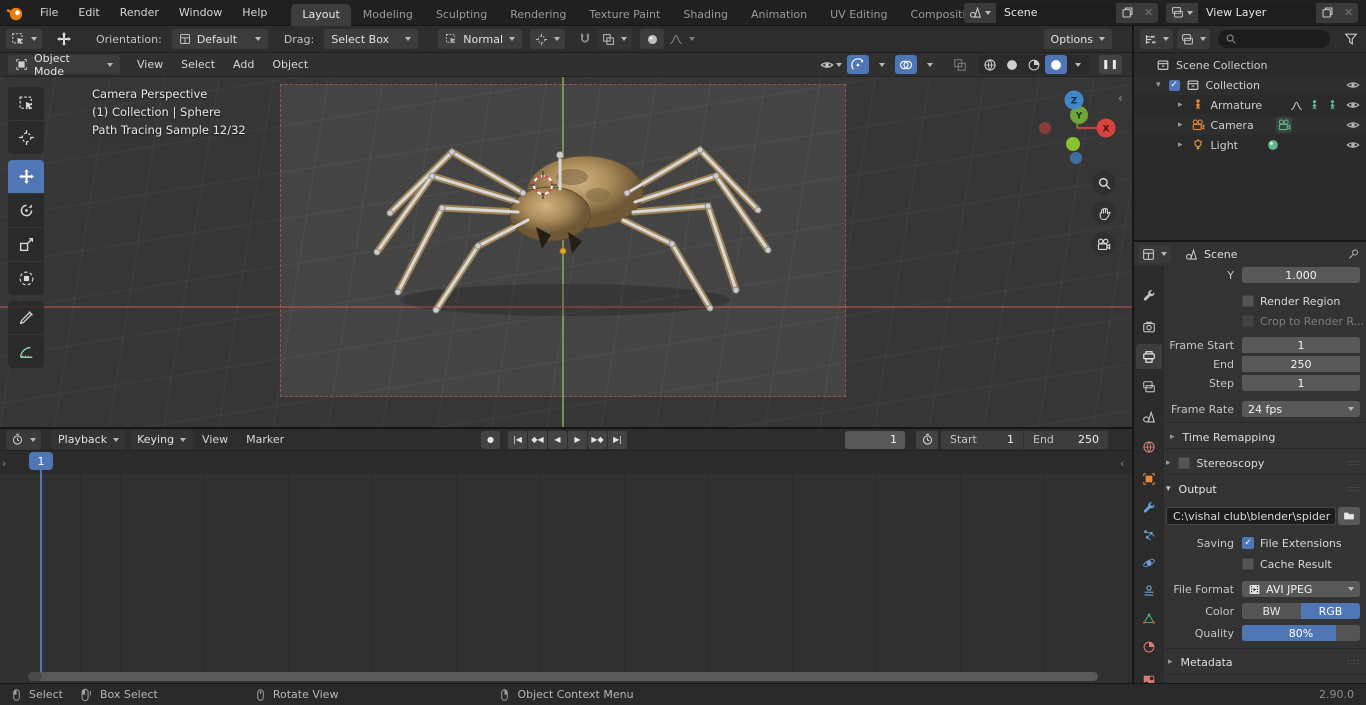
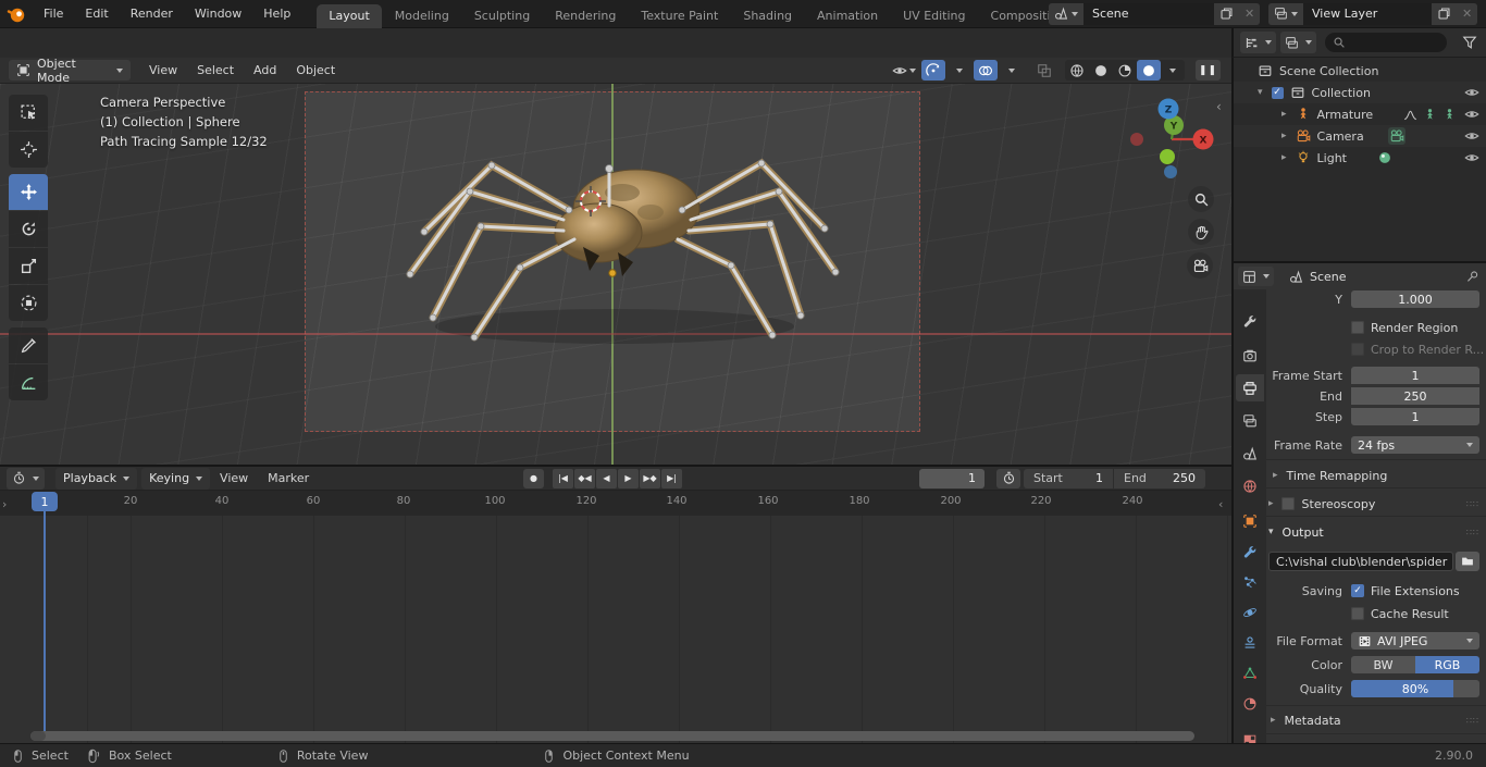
  File
  Edit
  Render
  Window
  Help
  Layout
  Modeling
  Sculpting
  Rendering
  Texture Paint
  Shading
  Animation
  UV Editing
  Composit
  Scene
  ✕
  View Layer
  ✕
- Orientation:
- Default
- Drag:
- Select Box
- Normal
- Options
  Object Mode
  View
  Select
  Add
  Object
  ❚❚
  Camera Perspective
  (1) Collection | Sphere
  Path Tracing Sample 12/32
  Y
  Z
  X
  ‹
  Scene Collection
  ▾
  ✓
  Collection
  ▸
  Armature
  ▸
  Camera
  ▸
  Light
  Scene
  Y
  1.000
  Render Region
  Crop to Render R...
  Frame Start
  1
  End
  250
  Step
  1
  Frame Rate
  24 fps
  ▸
  Time Remapping
  ▸
  Stereoscopy
  ∷∷
  ▾
  Output
  ∷∷
  C:\vishal club\blender\spider
  Saving
  ✓
  File Extensions
  Cache Result
  File Format
  AVI JPEG
  Color
  BW
  RGB
  Quality
  80%
  ▸
  Metadata
  ∷∷
  Playback
  Keying
  View
  Marker
  ●
  |◀
  ◆◀
  ◀
  ▶
  ▶◆
  ▶|
  1
  Start
  1
  End
  250
+ 20
+ 40
+ 60
+ 80
+ 100
+ 120
+ 140
+ 160
+ 180
+ 200
+ 220
+ 240
  1
  ›
  ‹
  Select
  Box Select
  Rotate View
  Object Context Menu
  2.90.0
